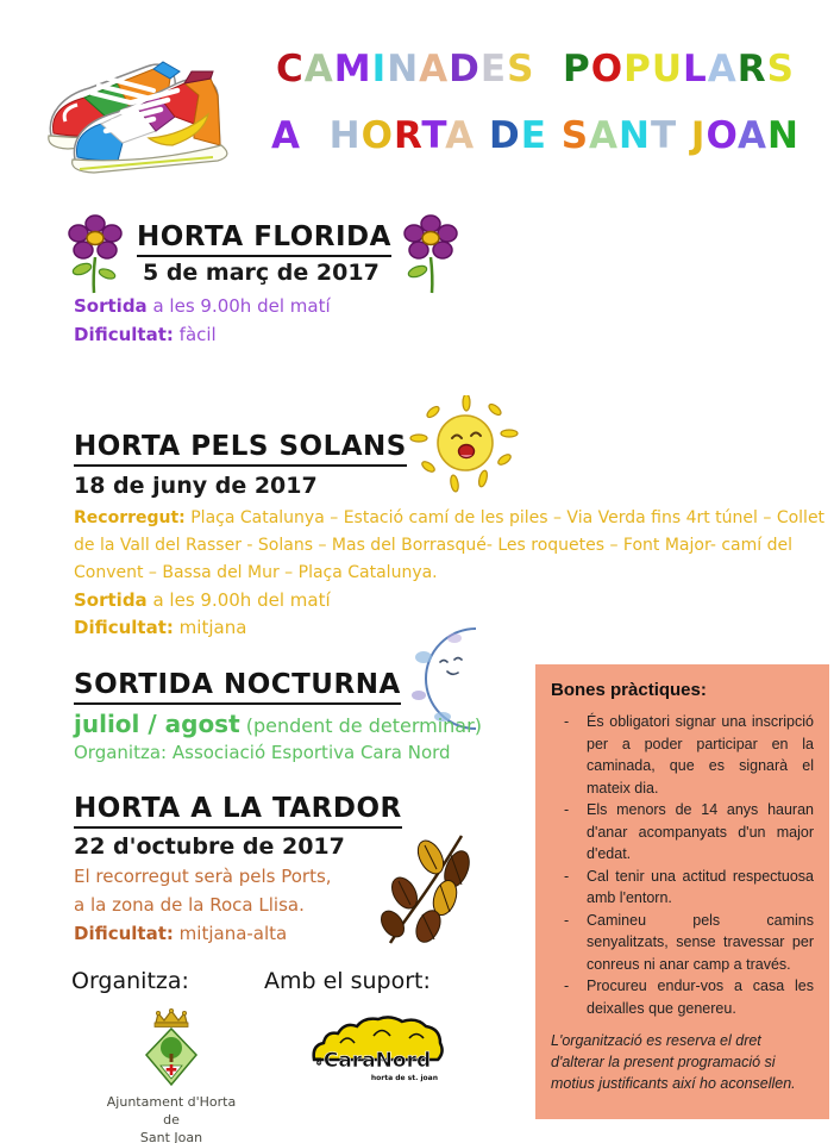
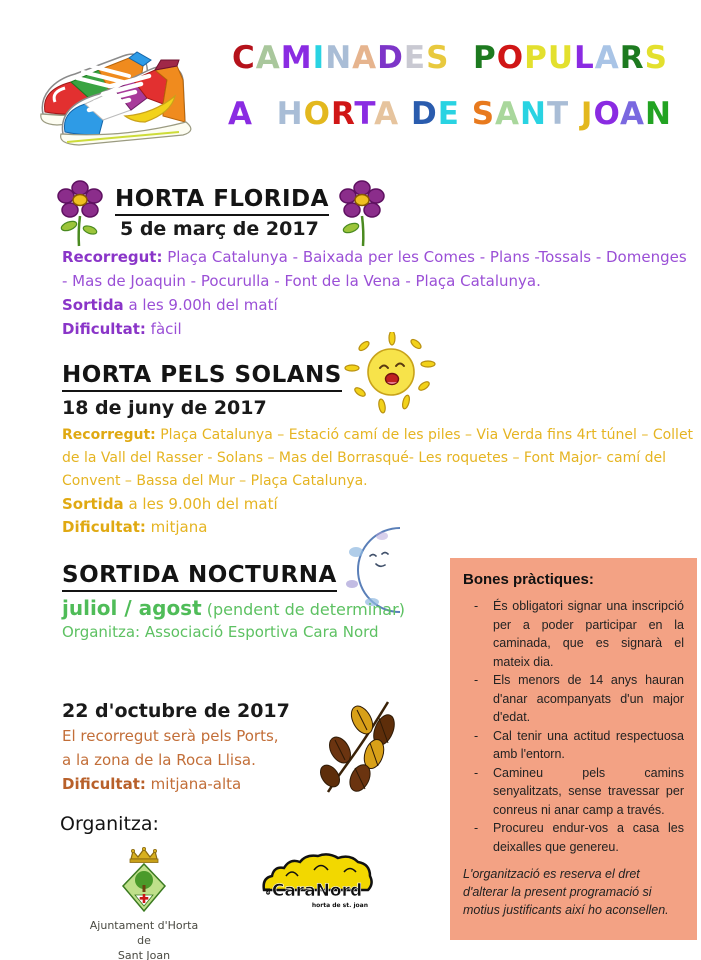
  CAMINADES POPULARS
  A HORTA DE SANT JOAN
  HORTA FLORIDA
  5 de març de 2017
+ Recorregut: Plaça Catalunya - Baixada per les Comes - Plans -Tossals - Domenges - Mas de Joaquin - Pocurulla - Font de la Vena - Plaça Catalunya.
  Sortida a les 9.00h del matí
  Dificultat: fàcil
  HORTA PELS SOLANS
  18 de juny de 2017
  Recorregut: Plaça Catalunya – Estació camí de les piles – Via Verda fins 4rt túnel – Collet de la Vall del Rasser - Solans – Mas del Borrasqué- Les roquetes – Font Major- camí del Convent – Bassa del Mur – Plaça Catalunya.
  Sortida a les 9.00h del matí
  Dificultat: mitjana
  SORTIDA NOCTURNA
  juliol / agost (pendent de determinar)
  Organitza: Associació Esportiva Cara Nord
- HORTA A LA TARDOR
  22 d'octubre de 2017
  El recorregut serà pels Ports,
  a la zona de la Roca Llisa.
  Dificultat: mitjana-alta
  Bones pràctiques:
  -
  És obligatori signar una inscripció per a poder participar en la caminada, que es signarà el mateix dia.
  -
  Els menors de 14 anys hauran d'anar acompanyats d'un major d'edat.
  -
  Cal tenir una actitud respectuosa amb l'entorn.
  -
  Camineu pels camins senyalitzats, sense travessar per conreus ni anar camp a través.
  -
  Procureu endur-vos a casa les deixalles que genereu.
  L'organització es reserva el dret d'alterar la present programació si motius justificants així ho aconsellen.
  Organitza:
- Amb el suport:
  Ajuntament d'Horta de
  Sant Joan
  CaraNord
